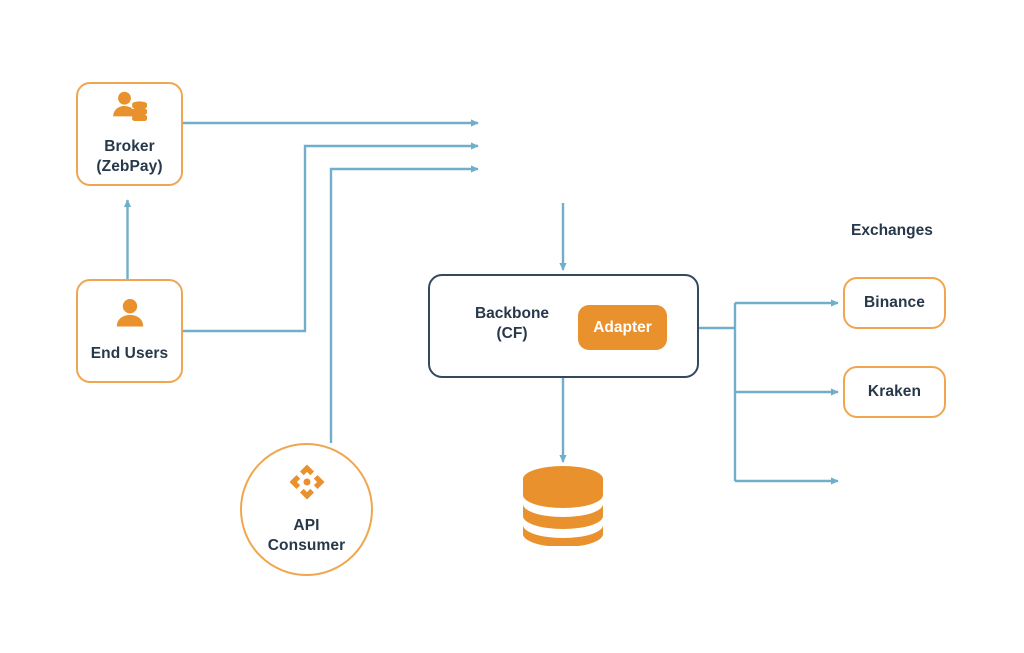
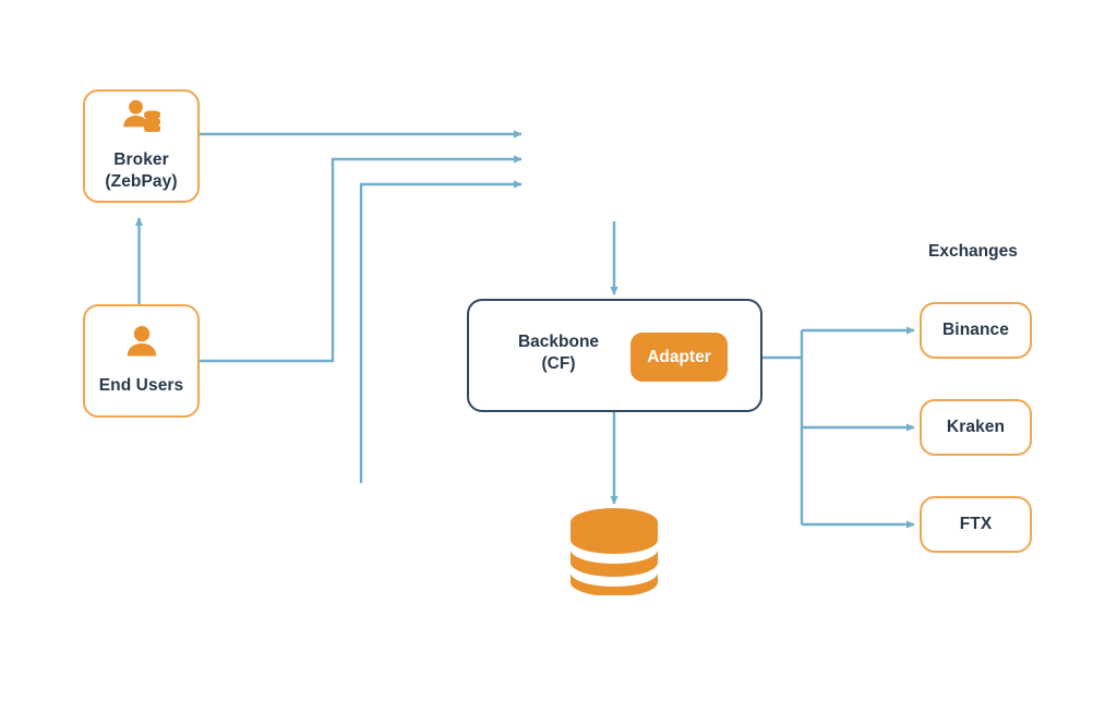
  Broker
  (ZebPay)
  End Users
- API
- Consumer
  Backbone
  (CF)
  Adapter
  Exchanges
  Binance
  Kraken
+ FTX
